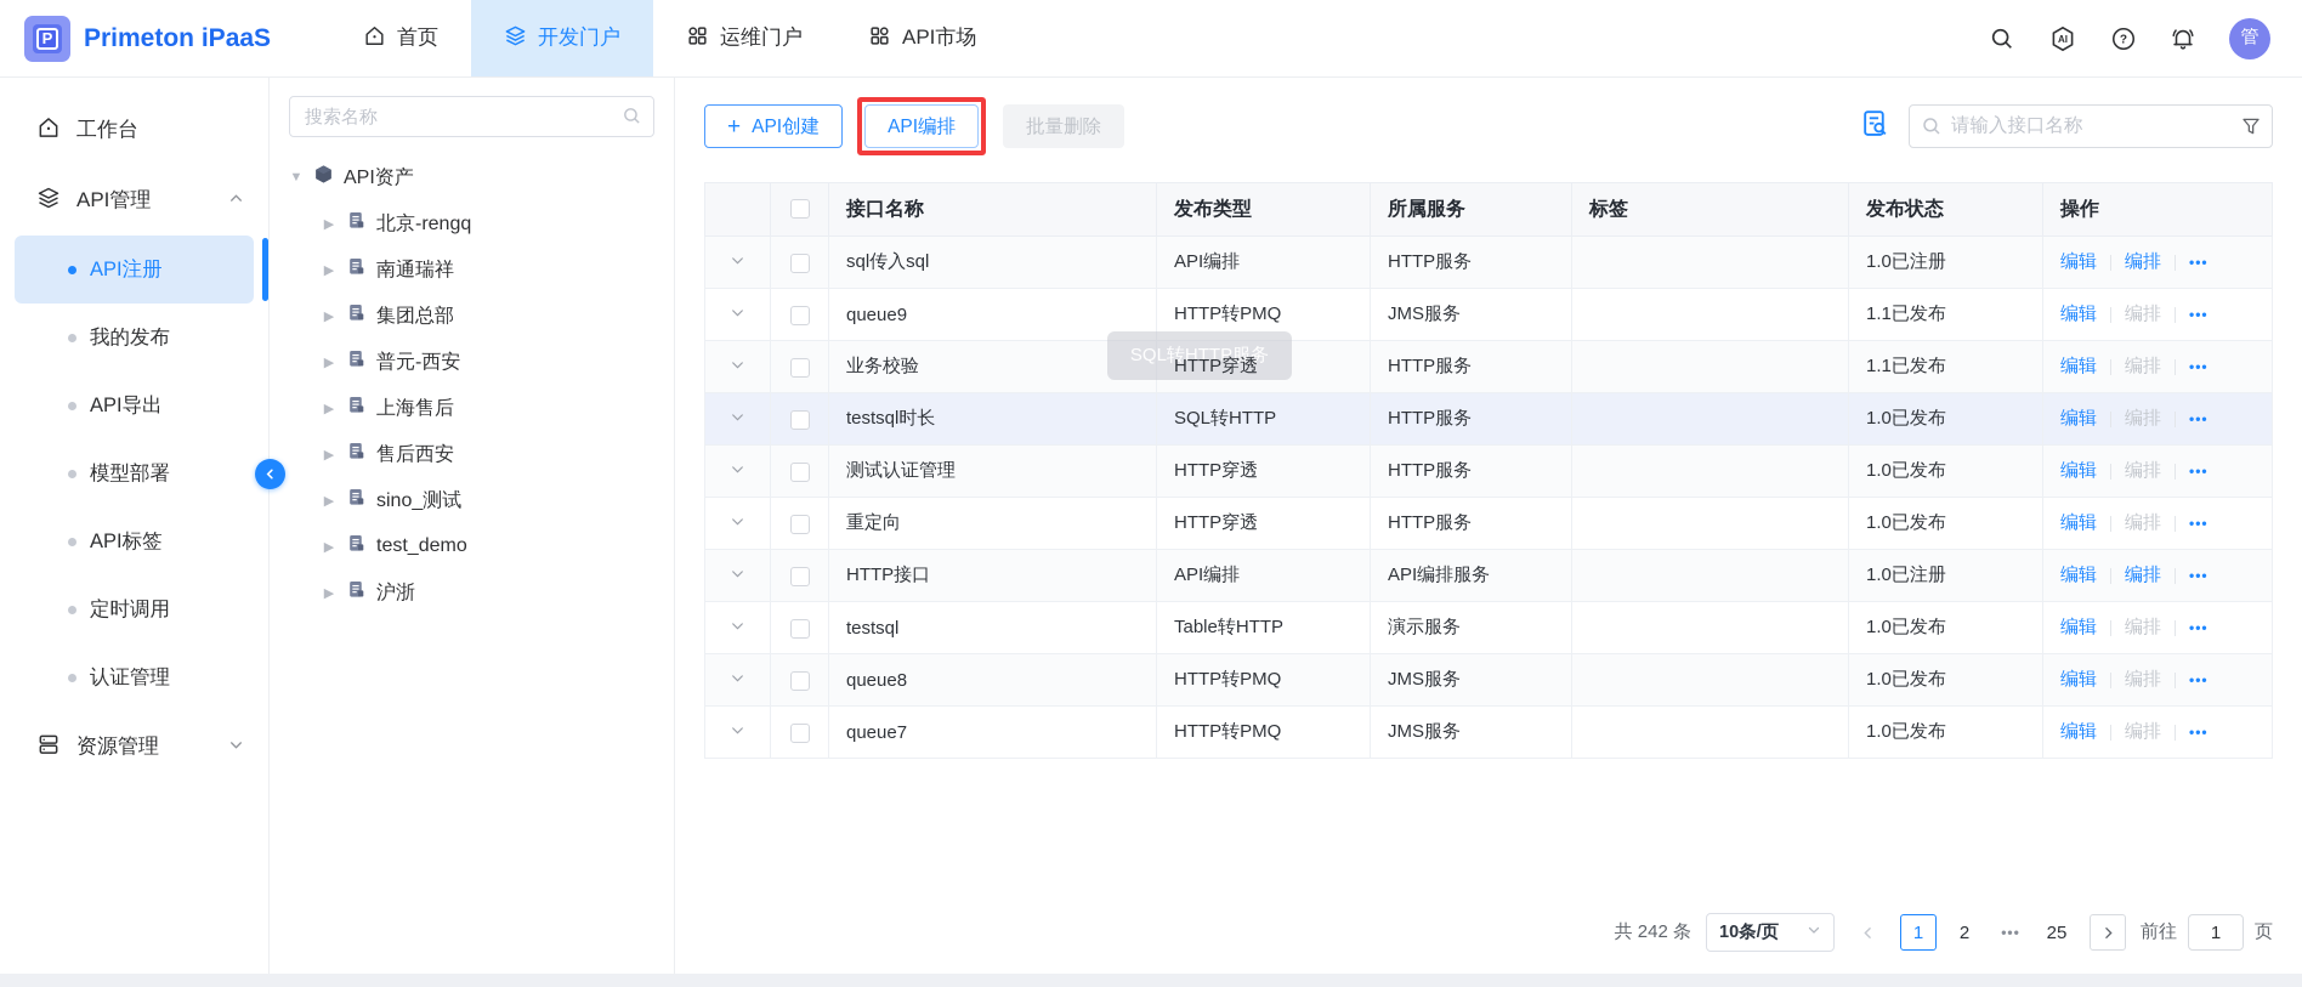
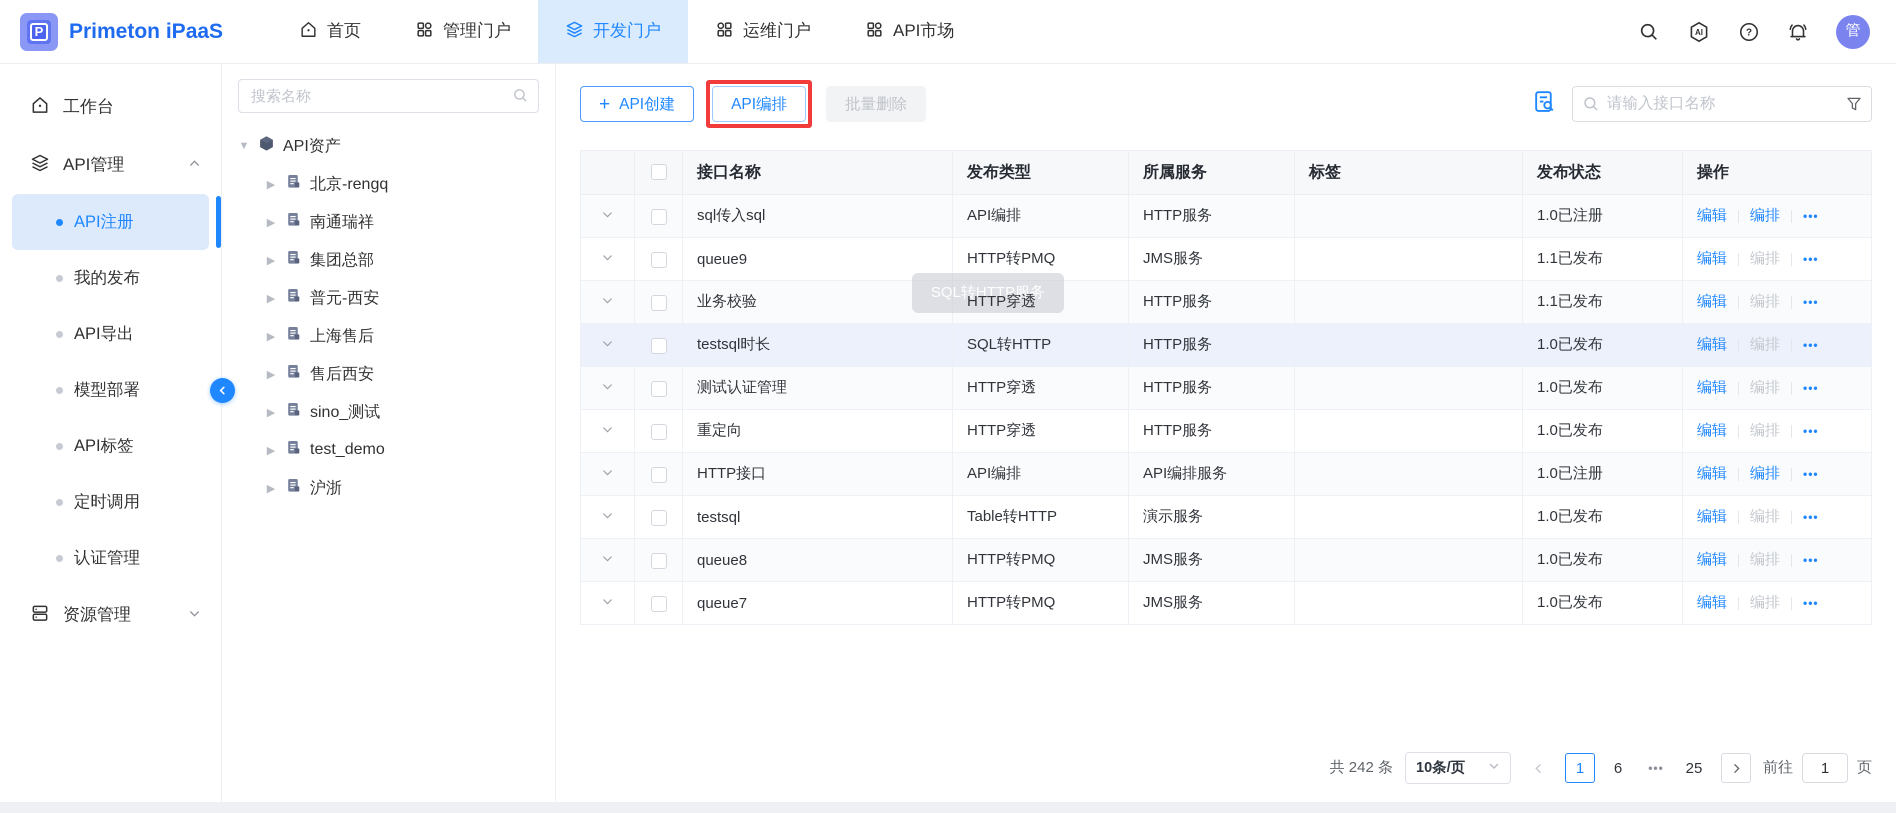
  P
  Primeton iPaaS
  首页
+ 管理门户
  开发门户
  运维门户
  API市场
  AI
  ?
  管
  工作台
  API管理
  API注册
  我的发布
  API导出
  模型部署
  API标签
  定时调用
  认证管理
  资源管理
  搜索名称
  ▼
  API资产
  ▶
  北京-rengq
  ▶
  南通瑞祥
  ▶
  集团总部
  ▶
  普元-西安
  ▶
  上海售后
  ▶
  售后西安
  ▶
  sino_测试
  ▶
  test_demo
  ▶
  沪浙
  +
  API创建
  API编排
  批量删除
  请输入接口名称
  		接口名称	发布类型	所属服务	标签	发布状态	操作
  		sql传入sql	API编排	HTTP服务		1.0已注册	编辑 编排 •••
  		queue9	HTTP转PMQ	JMS服务		1.1已发布	编辑 编排 •••
  		业务校验	HTTP穿透	HTTP服务		1.1已发布	编辑 编排 •••
  		testsql时长	SQL转HTTP	HTTP服务		1.0已发布	编辑 编排 •••
  		测试认证管理	HTTP穿透	HTTP服务		1.0已发布	编辑 编排 •••
  		重定向	HTTP穿透	HTTP服务		1.0已发布	编辑 编排 •••
  		HTTP接口	API编排	API编排服务		1.0已注册	编辑 编排 •••
  		testsql	Table转HTTP	演示服务		1.0已发布	编辑 编排 •••
  		queue8	HTTP转PMQ	JMS服务		1.0已发布	编辑 编排 •••
  		queue7	HTTP转PMQ	JMS服务		1.0已发布	编辑 编排 •••
  SQL转HTTP服务
  共 242 条
  10条/页
  1
- 2
+ 6
  •••
  25
  前往
  1
  页
